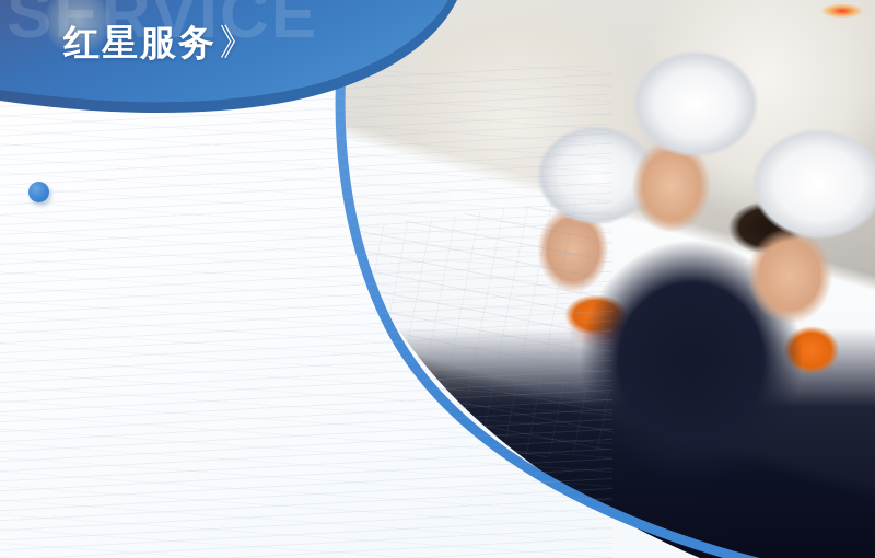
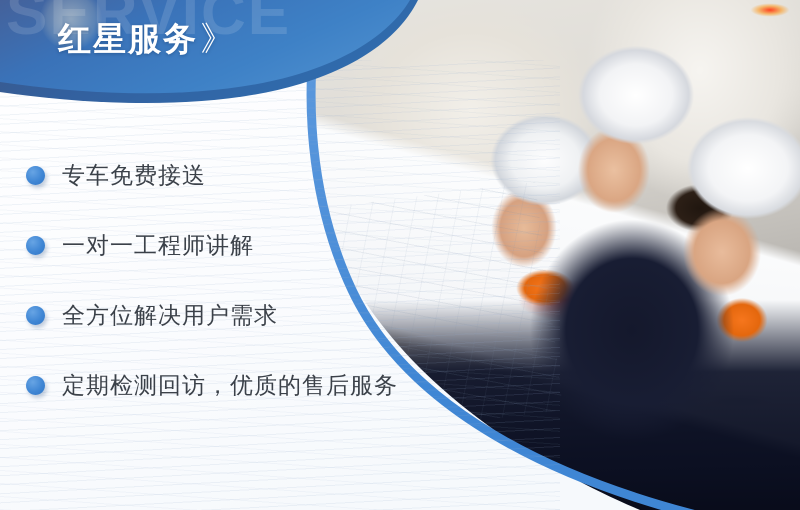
  SRVICE
  红星服务》
+ 专车免费接送
+ 一对一工程师讲解
+ 全方位解决用户需求
+ 定期检测回访，优质的售后服务
